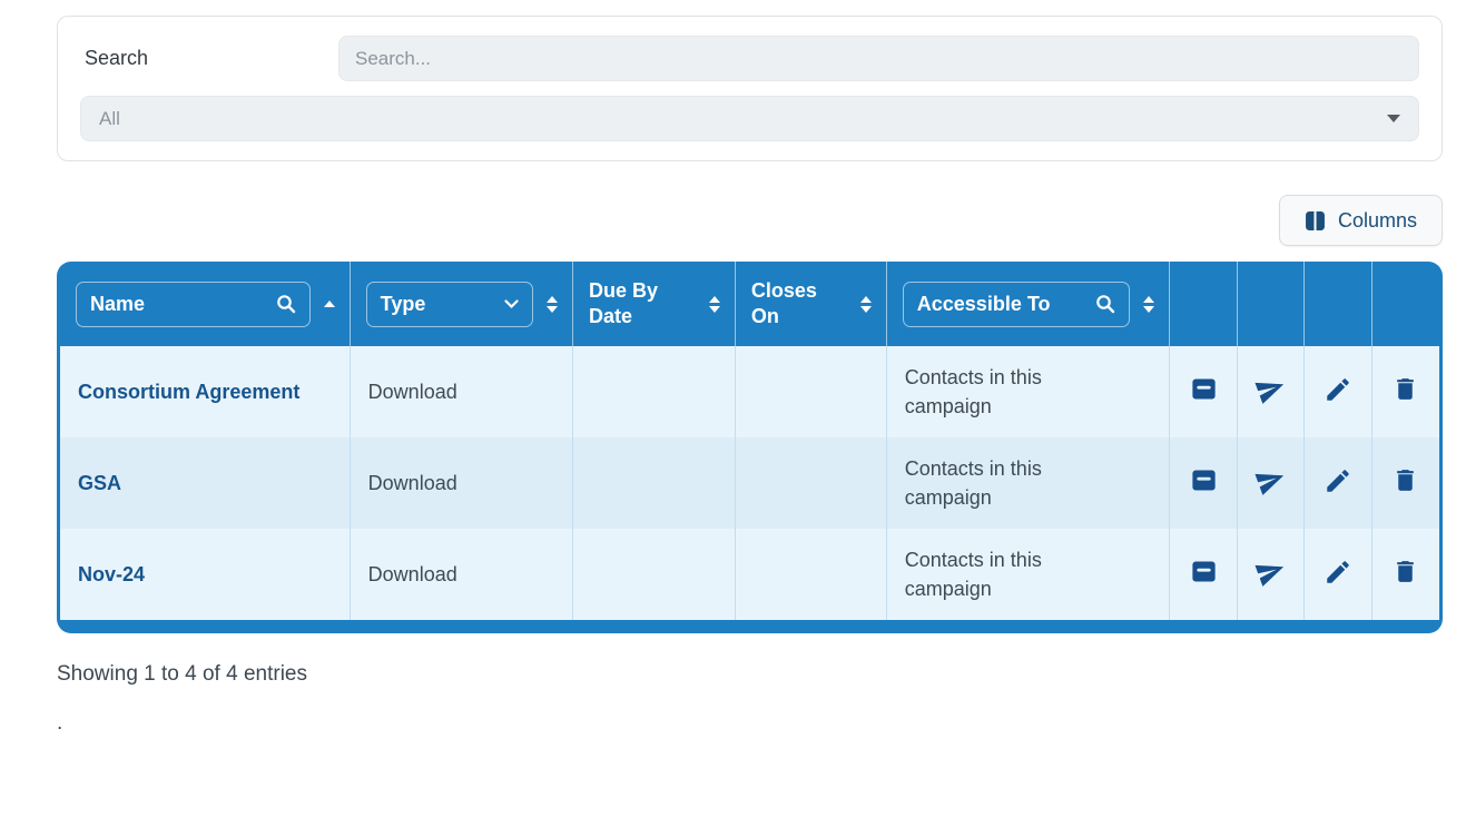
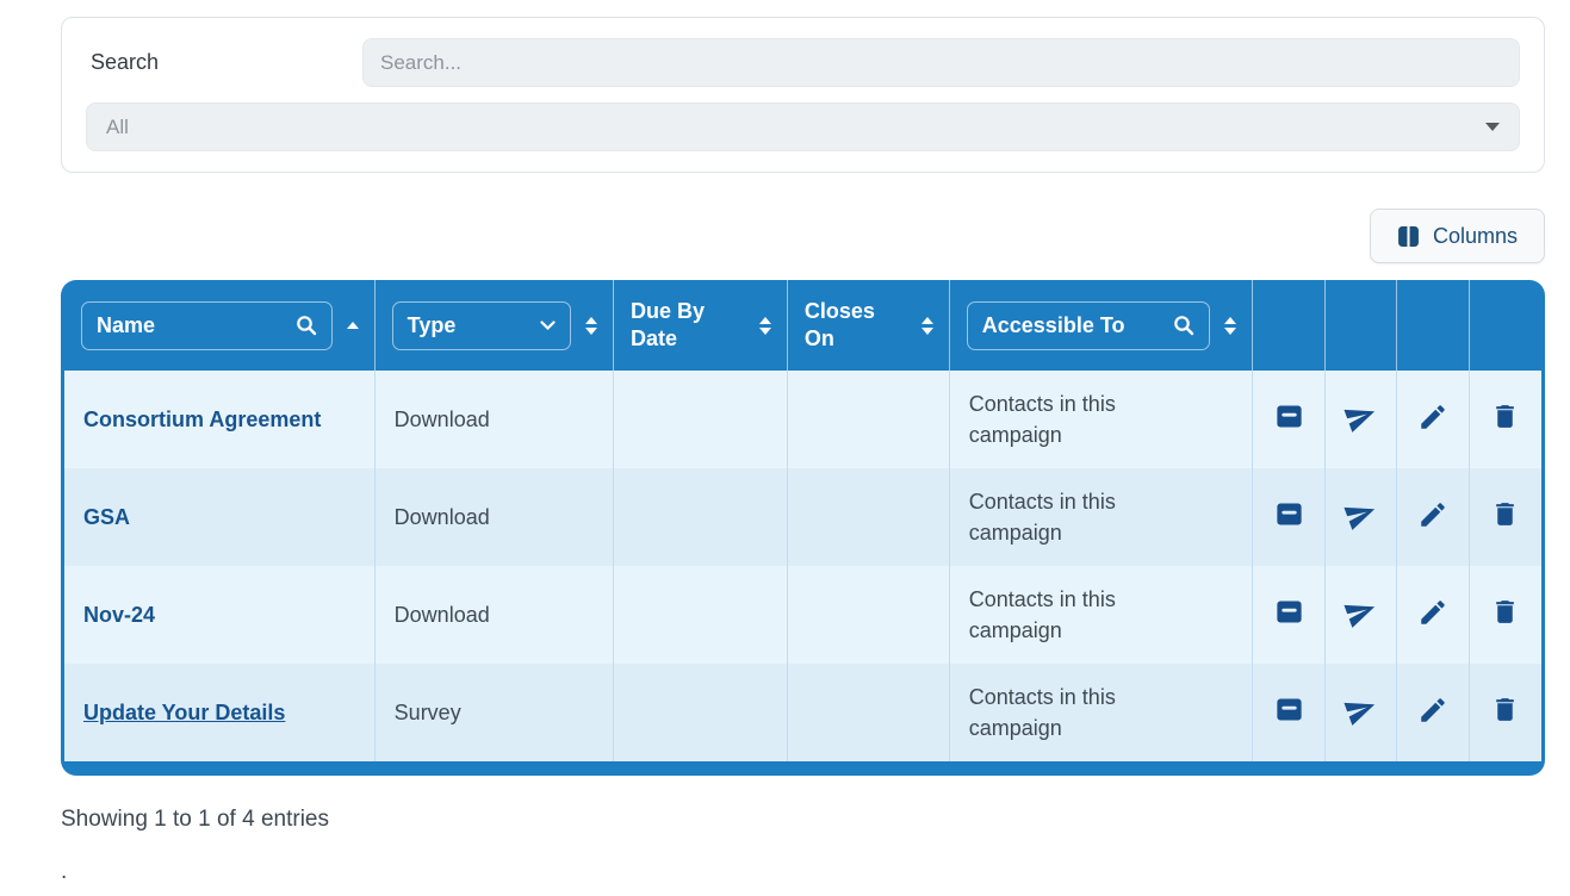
  Search
  Search...
  All
  Columns
  Name	Type	Due By Date	Closes On	Accessible To
  Consortium Agreement	Download			Contacts in this campaign
  GSA	Download			Contacts in this campaign
  Nov-24	Download			Contacts in this campaign
+ Update Your Details	Survey			Contacts in this campaign
- Showing 1 to 4 of 4 entries
+ Showing 1 to 1 of 4 entries
  .
